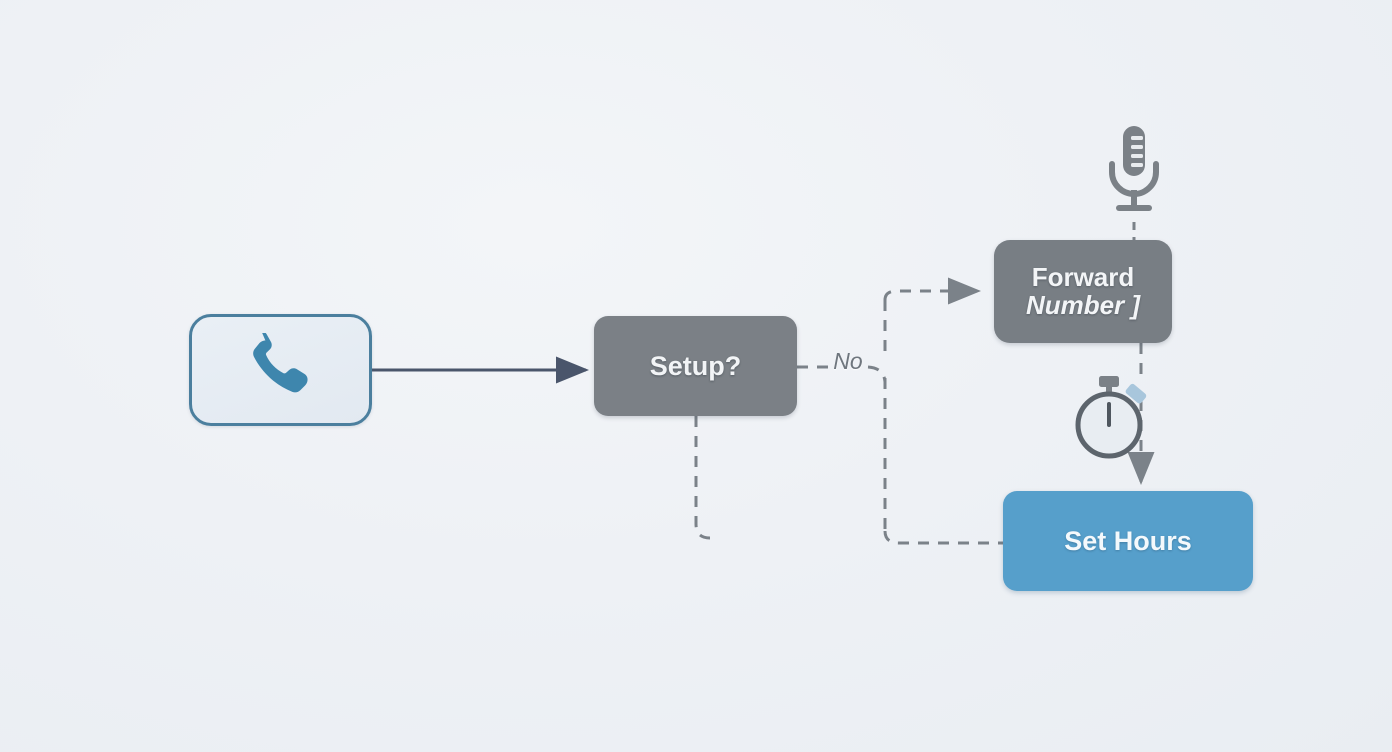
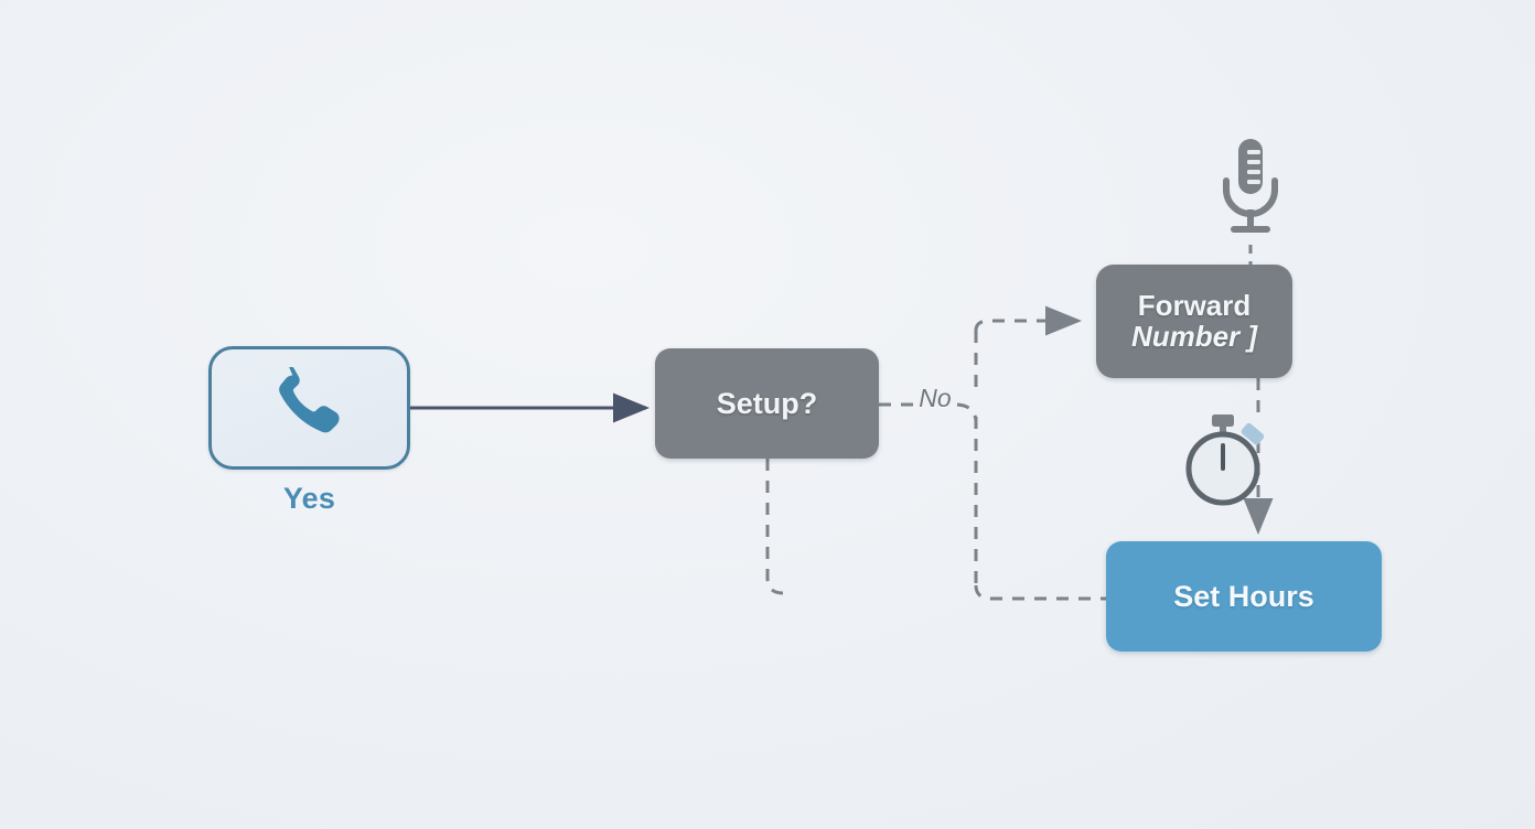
  No
+ Yes
  Setup?
  Forward
  Number ]
  Set Hours
